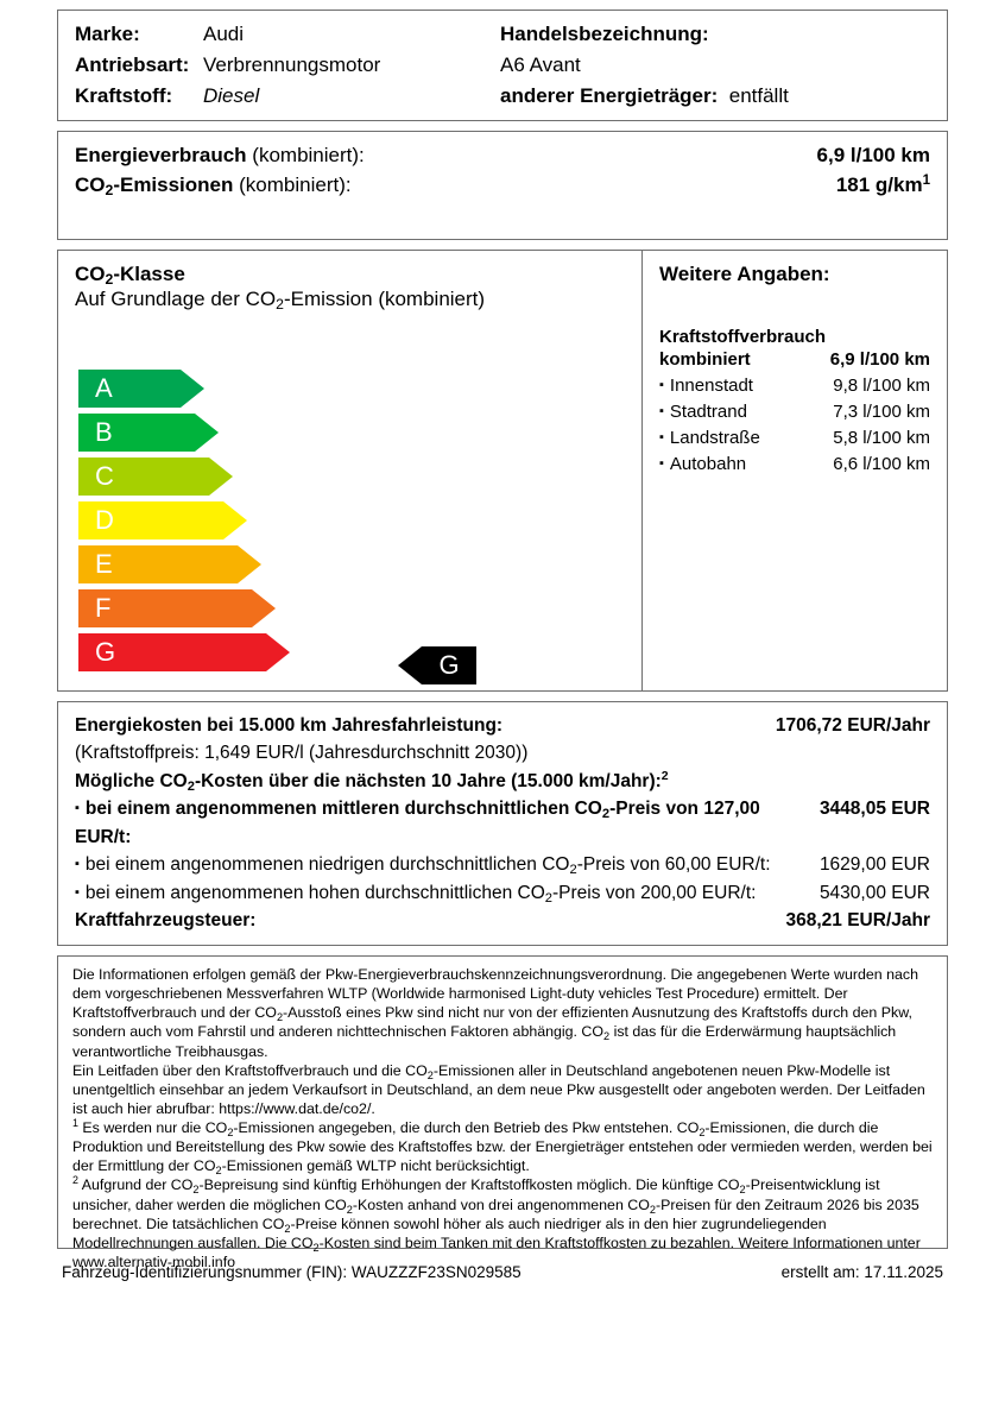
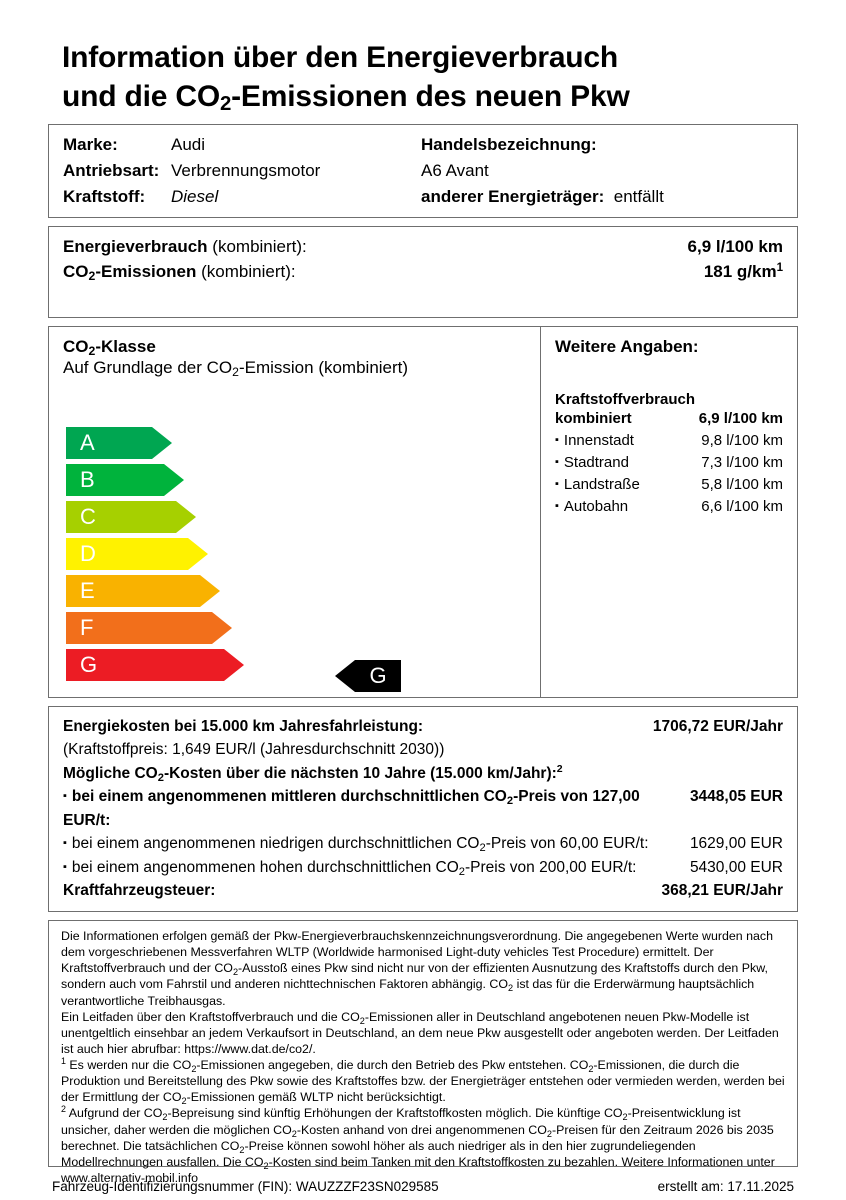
+ Information über den Energieverbrauch
+ und die CO2-Emissionen des neuen Pkw
  Marke:
  Audi
  Handelsbezeichnung:
  Antriebsart:
  Verbrennungsmotor
  A6 Avant
  Kraftstoff:
  Diesel
  anderer Energieträger: entfällt
  Energieverbrauch (kombiniert):
  6,9 l/100 km
  CO2-Emissionen (kombiniert):
  181 g/km1
  CO2-Klasse
  Auf Grundlage der CO2-Emission (kombiniert)
  A
  B
  C
  D
  E
  F
  G
  G
  Weitere Angaben:
  Kraftstoffverbrauch
  kombiniert
  6,9 l/100 km
  Innenstadt
  9,8 l/100 km
  Stadtrand
  7,3 l/100 km
  Landstraße
  5,8 l/100 km
  Autobahn
  6,6 l/100 km
  Energiekosten bei 15.000 km Jahresfahrleistung:
  1706,72 EUR/Jahr
  (Kraftstoffpreis: 1,649 EUR/l (Jahresdurchschnitt 2030))
  Mögliche CO2-Kosten über die nächsten 10 Jahre (15.000 km/Jahr):2
  bei einem angenommenen mittleren durchschnittlichen CO2-Preis von 127,00 EUR/t:
  3448,05 EUR
  bei einem angenommenen niedrigen durchschnittlichen CO2-Preis von 60,00 EUR/t:
  1629,00 EUR
  bei einem angenommenen hohen durchschnittlichen CO2-Preis von 200,00 EUR/t:
  5430,00 EUR
  Kraftfahrzeugsteuer:
  368,21 EUR/Jahr
  Die Informationen erfolgen gemäß der Pkw-Energieverbrauchskennzeichnungsverordnung. Die angegebenen Werte wurden nach dem vorgeschriebenen Messverfahren WLTP (Worldwide harmonised Light-duty vehicles Test Procedure) ermittelt. Der Kraftstoffverbrauch und der CO2-Ausstoß eines Pkw sind nicht nur von der effizienten Ausnutzung des Kraftstoffs durch den Pkw, sondern auch vom Fahrstil und anderen nichttechnischen Faktoren abhängig. CO2 ist das für die Erderwärmung hauptsächlich verantwortliche Treibhausgas.
  Ein Leitfaden über den Kraftstoffverbrauch und die CO2-Emissionen aller in Deutschland angebotenen neuen Pkw-Modelle ist unentgeltlich einsehbar an jedem Verkaufsort in Deutschland, an dem neue Pkw ausgestellt oder angeboten werden. Der Leitfaden ist auch hier abrufbar: https://www.dat.de/co2/.
  1 Es werden nur die CO2-Emissionen angegeben, die durch den Betrieb des Pkw entstehen. CO2-Emissionen, die durch die Produktion und Bereitstellung des Pkw sowie des Kraftstoffes bzw. der Energieträger entstehen oder vermieden werden, werden bei der Ermittlung der CO2-Emissionen gemäß WLTP nicht berücksichtigt.
  2 Aufgrund der CO2-Bepreisung sind künftig Erhöhungen der Kraftstoffkosten möglich. Die künftige CO2-Preisentwicklung ist unsicher, daher werden die möglichen CO2-Kosten anhand von drei angenommenen CO2-Preisen für den Zeitraum 2026 bis 2035 berechnet. Die tatsächlichen CO2-Preise können sowohl höher als auch niedriger als in den hier zugrundeliegenden Modellrechnungen ausfallen. Die CO2-Kosten sind beim Tanken mit den Kraftstoffkosten zu bezahlen. Weitere Informationen unter www.alternativ-mobil.info
  Fahrzeug-Identifizierungsnummer (FIN): WAUZZZF23SN029585
  erstellt am: 17.11.2025
